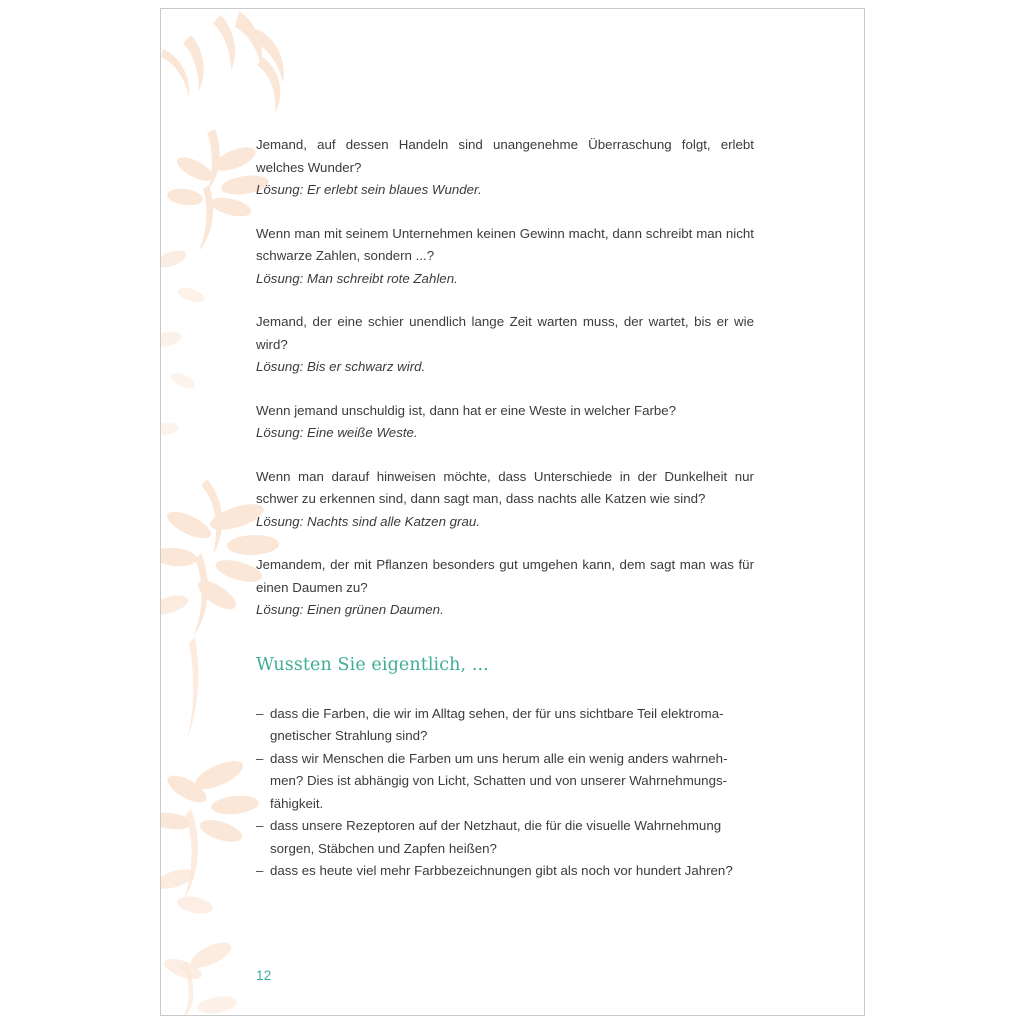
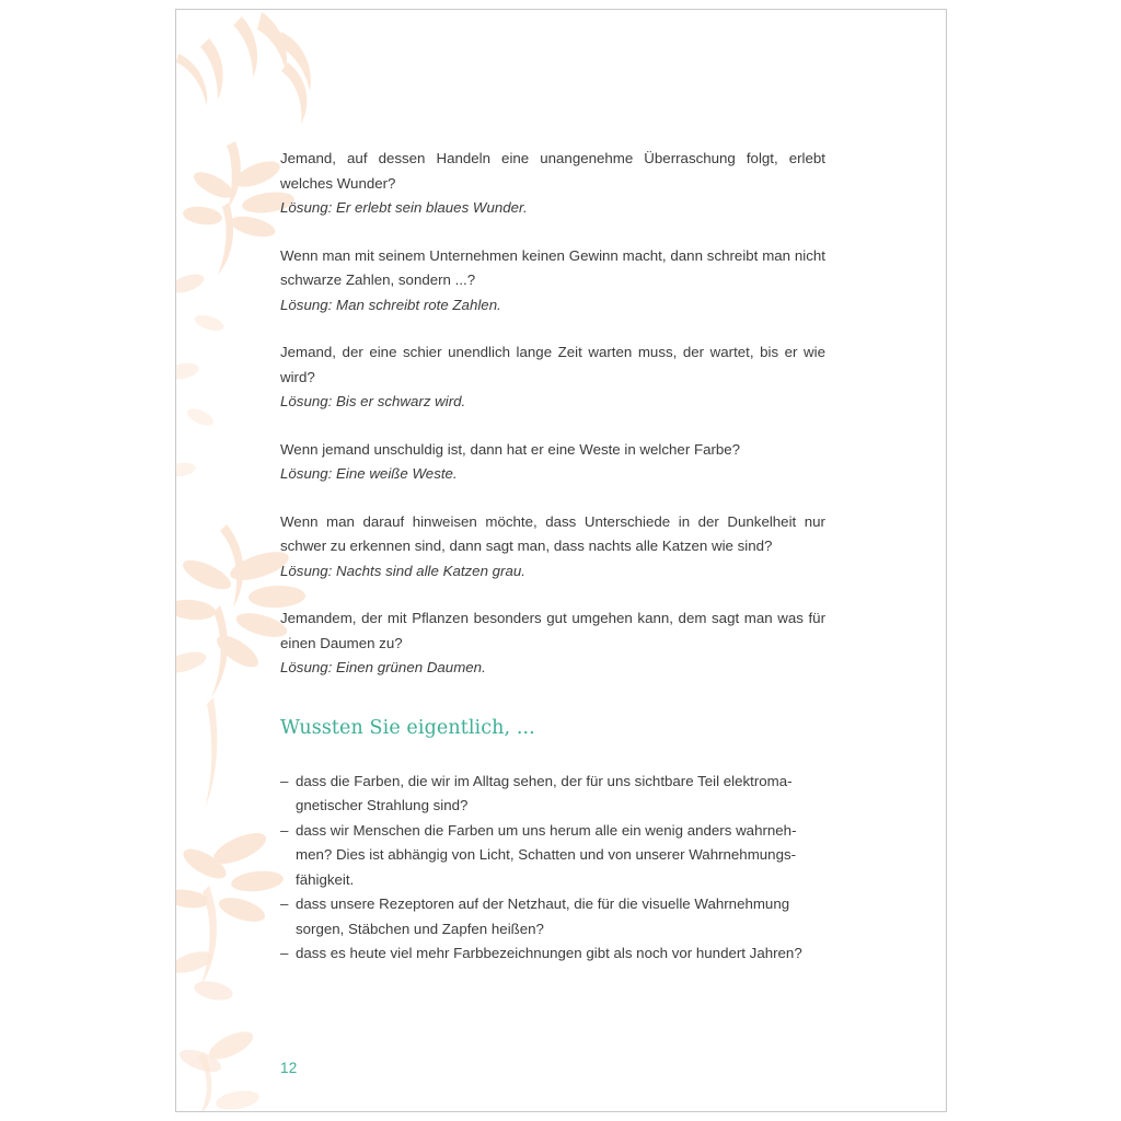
- Jemand, auf dessen Handeln sind unangenehme Überraschung folgt, erlebt welches Wunder?
+ Jemand, auf dessen Handeln eine unangenehme Überraschung folgt, erlebt welches Wunder?
  Lösung: Er erlebt sein blaues Wunder.
  Wenn man mit seinem Unternehmen keinen Gewinn macht, dann schreibt man nicht schwarze Zahlen, sondern ...?
  Lösung: Man schreibt rote Zahlen.
  Jemand, der eine schier unendlich lange Zeit warten muss, der wartet, bis er wie wird?
  Lösung: Bis er schwarz wird.
  Wenn jemand unschuldig ist, dann hat er eine Weste in welcher Farbe?
  Lösung: Eine weiße Weste.
  Wenn man darauf hinweisen möchte, dass Unterschiede in der Dunkelheit nur schwer zu erkennen sind, dann sagt man, dass nachts alle Katzen wie sind?
  Lösung: Nachts sind alle Katzen grau.
  Jemandem, der mit Pflanzen besonders gut umgehen kann, dem sagt man was für einen Daumen zu?
  Lösung: Einen grünen Daumen.
  Wussten Sie eigentlich, ...
  –
  dass die Farben, die wir im Alltag sehen, der für uns sichtbare Teil elektroma­netischer Strahlung sind?
  –
  dass wir Menschen die Farben um uns herum alle ein wenig anders wahrneh­en? Dies ist abhängig von Licht, Schatten und von unserer Wahrnehmungs­ähigkeit.
  –
  dass unsere Rezeptoren auf der Netzhaut, die für die visuelle Wahrnehmung sorgen, Stäbchen und Zapfen heißen?
  –
  dass es heute viel mehr Farbbezeichnungen gibt als noch vor hundert Jahren?
  12
